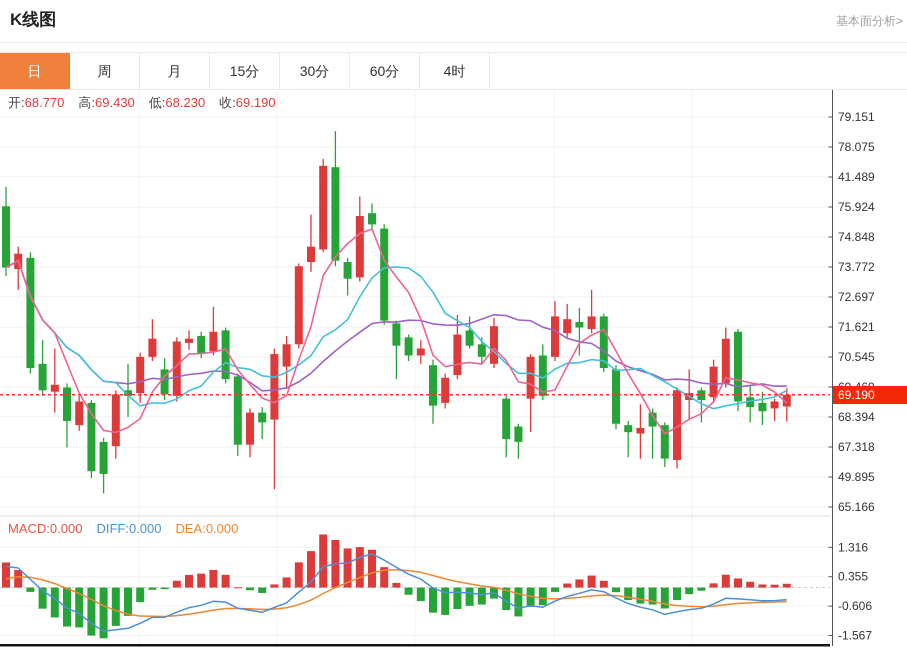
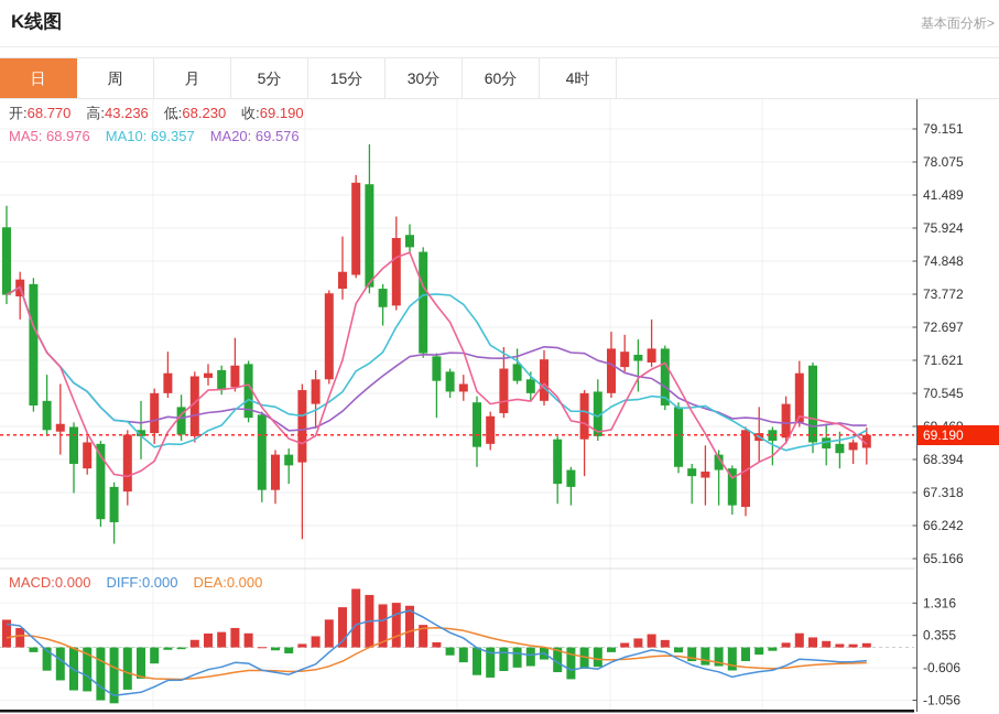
  K线图
  基本面分析>
  日
  周
  月
+ 5分
  15分
  30分
  60分
  4时
  79.151
  78.075
  41.489
  75.924
  74.848
  73.772
  72.697
  71.621
  70.545
  68.394
  67.318
- 49.895
+ 66.242
  65.166
  1.316
  0.355
  -0.606
- -1.567
+ -1.056
- 开:68.770 高:69.430 低:68.230 收:69.190
+ 开:68.770 高:43.236 低:68.230 收:69.190
+ MA5: 68.976 MA10: 69.357 MA20: 69.576
  MACD:0.000 DIFF:0.000 DEA:0.000
  69.190
